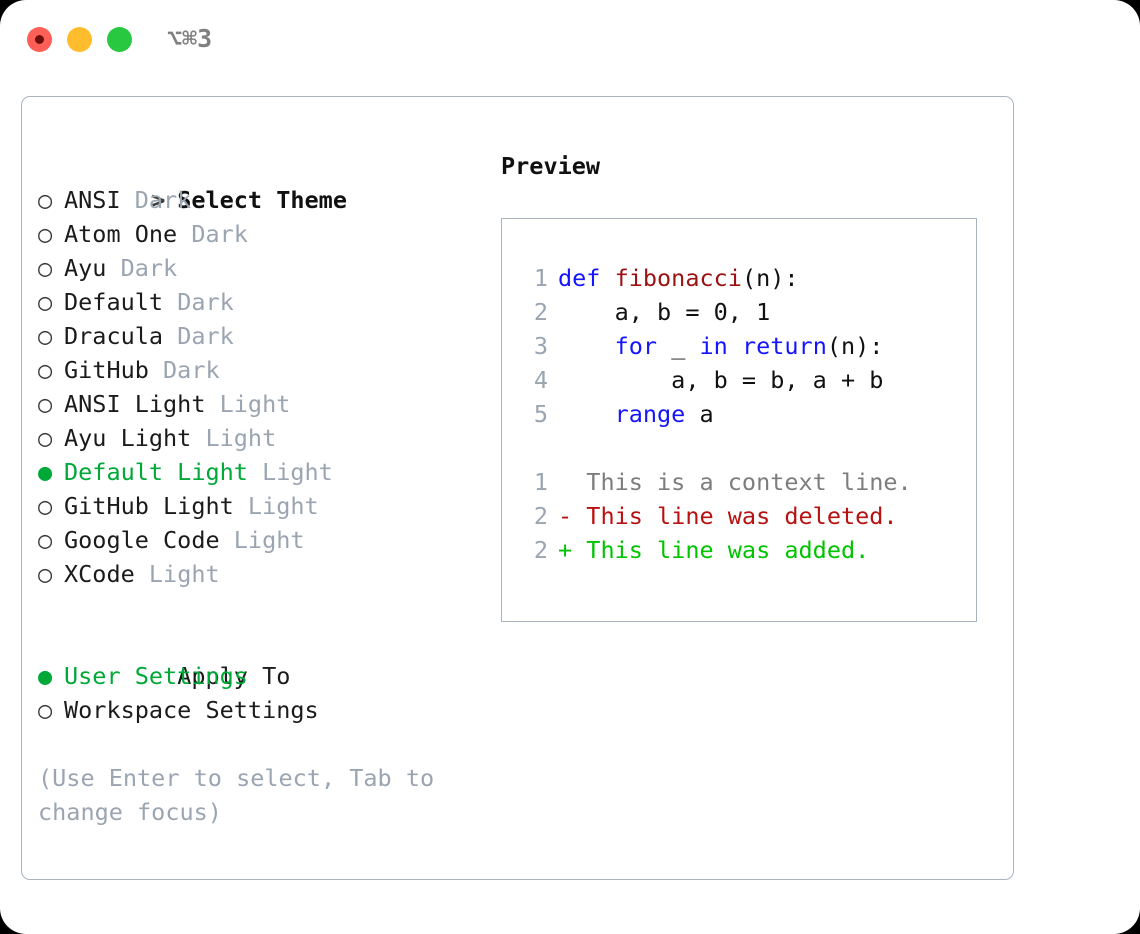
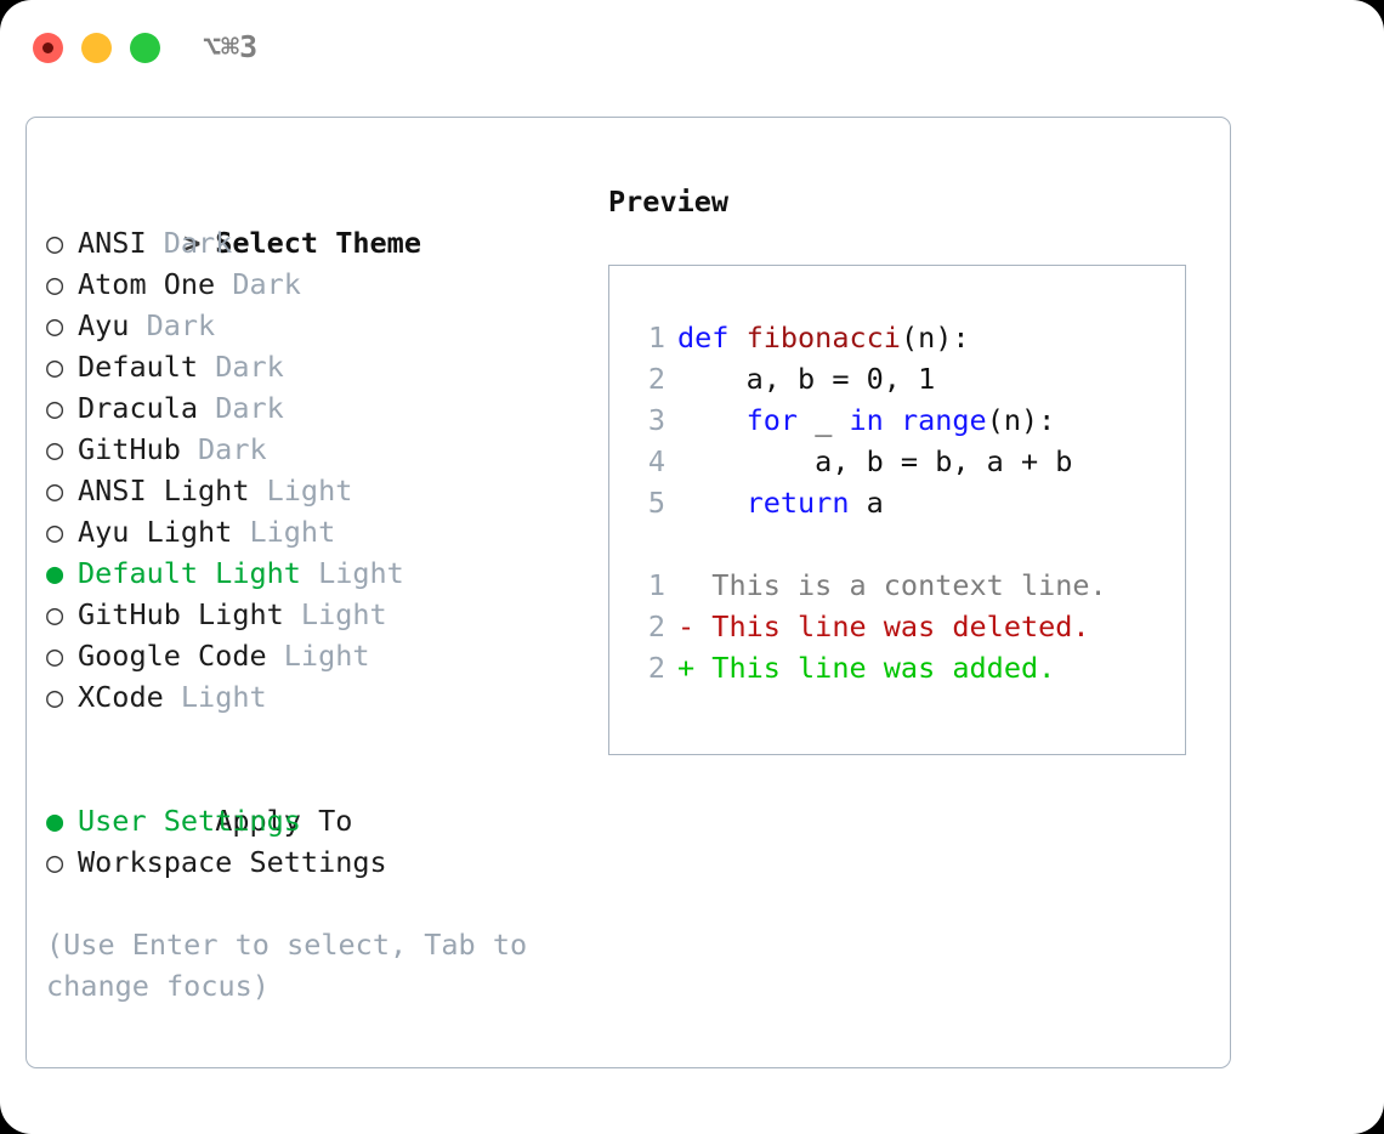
  ⌥⌘3
  > Select Theme
  ○ ANSI Dark
  ○ Atom One Dark
  ○ Ayu Dark
  ○ Default Dark
  ○ Dracula Dark
  ○ GitHub Dark
  ○ ANSI Light Light
  ○ Ayu Light Light
  ● Default Light Light
  ○ GitHub Light Light
  ○ Google Code Light
  ○ XCode Light
  Apply To
  ● User Settings
  ○ Workspace Settings
  (Use Enter to select, Tab to change focus)
  Preview
  1 def fibonacci(n):
  2 a, b = 0, 1
- 3 for _ in return(n):
+ 3 for _ in range(n):
  4 a, b = b, a + b
- 5 range a
+ 5 return a
  1 This is a context line.
  2 - This line was deleted.
  2 + This line was added.
